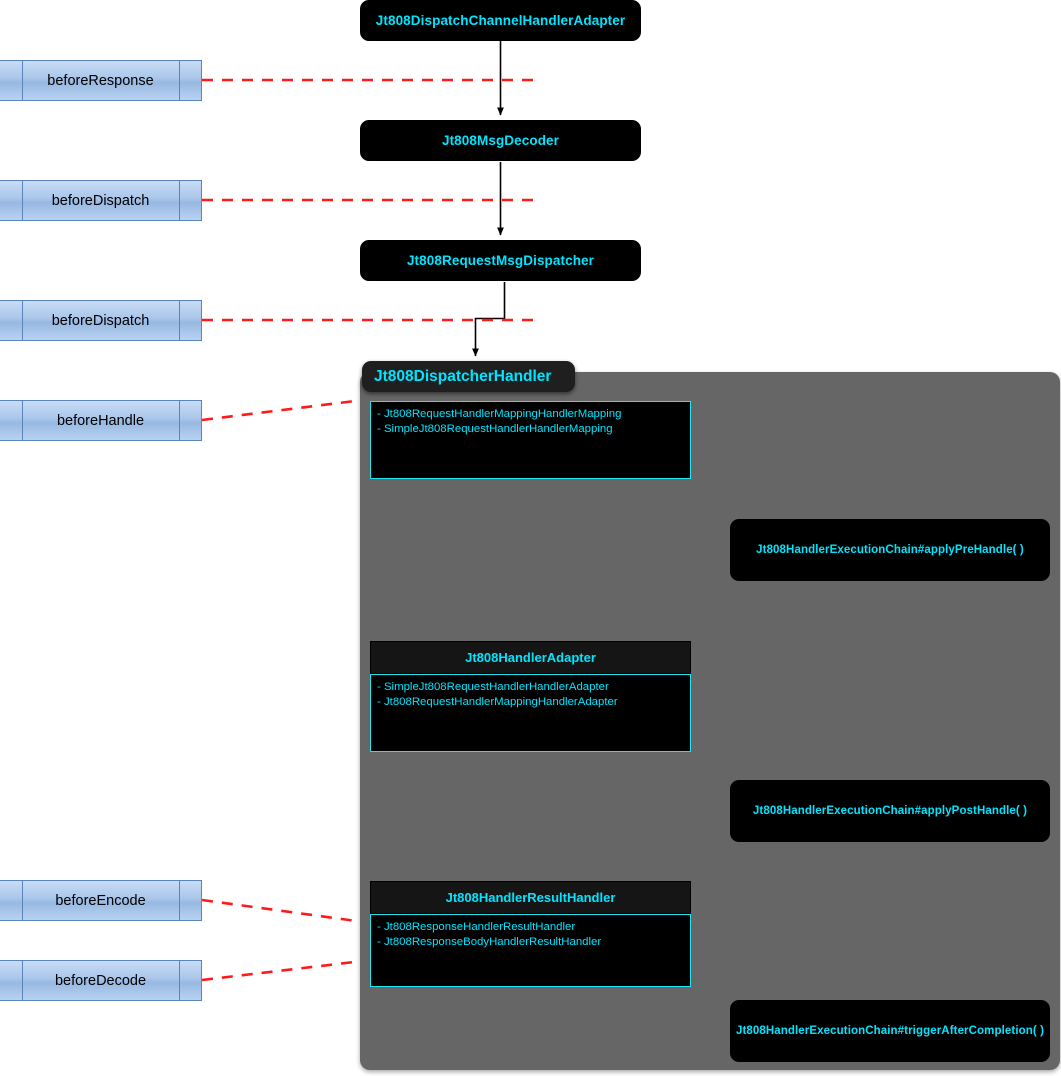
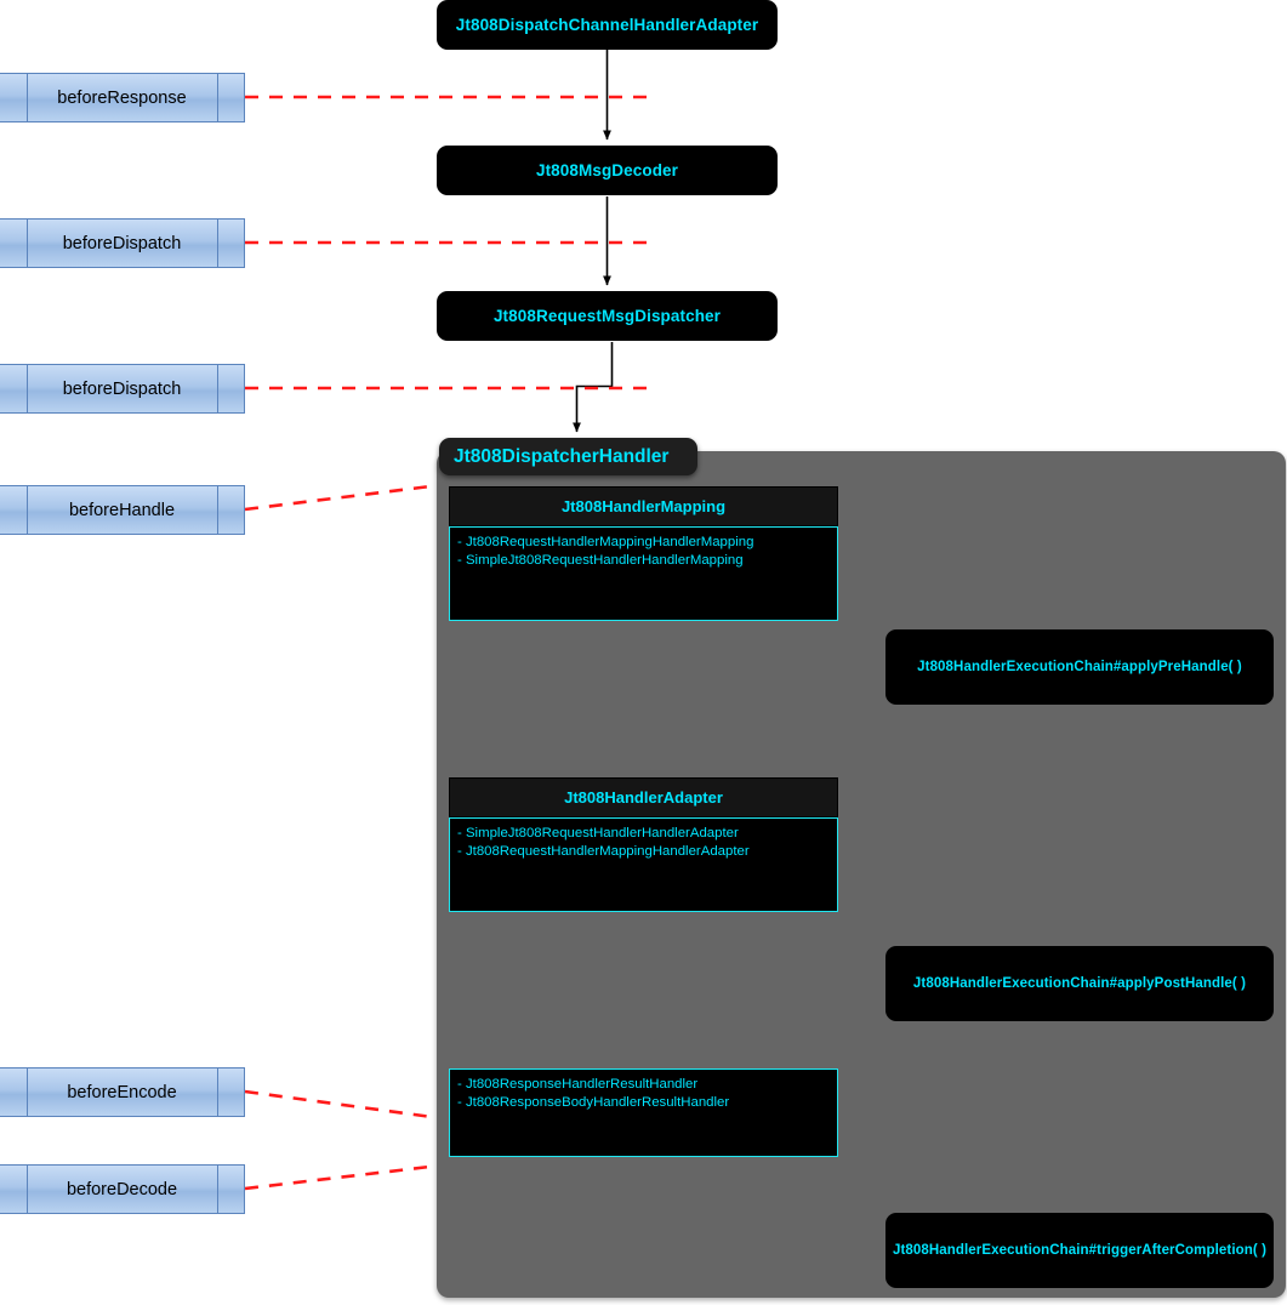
  Jt808DispatcherHandler
  Jt808DispatchChannelHandlerAdapter
  Jt808MsgDecoder
  Jt808RequestMsgDispatcher
+ Jt808HandlerMapping
  - Jt808RequestHandlerMappingHandlerMapping
  - SimpleJt808RequestHandlerHandlerMapping
  Jt808HandlerAdapter
  - SimpleJt808RequestHandlerHandlerAdapter
  - Jt808RequestHandlerMappingHandlerAdapter
- Jt808HandlerResultHandler
  - Jt808ResponseHandlerResultHandler
  - Jt808ResponseBodyHandlerResultHandler
  Jt808HandlerExecutionChain#applyPreHandle( )
  Jt808HandlerExecutionChain#applyPostHandle( )
  Jt808HandlerExecutionChain#triggerAfterCompletion( )
  beforeResponse
  beforeDispatch
  beforeDispatch
  beforeHandle
  beforeEncode
  beforeDecode
